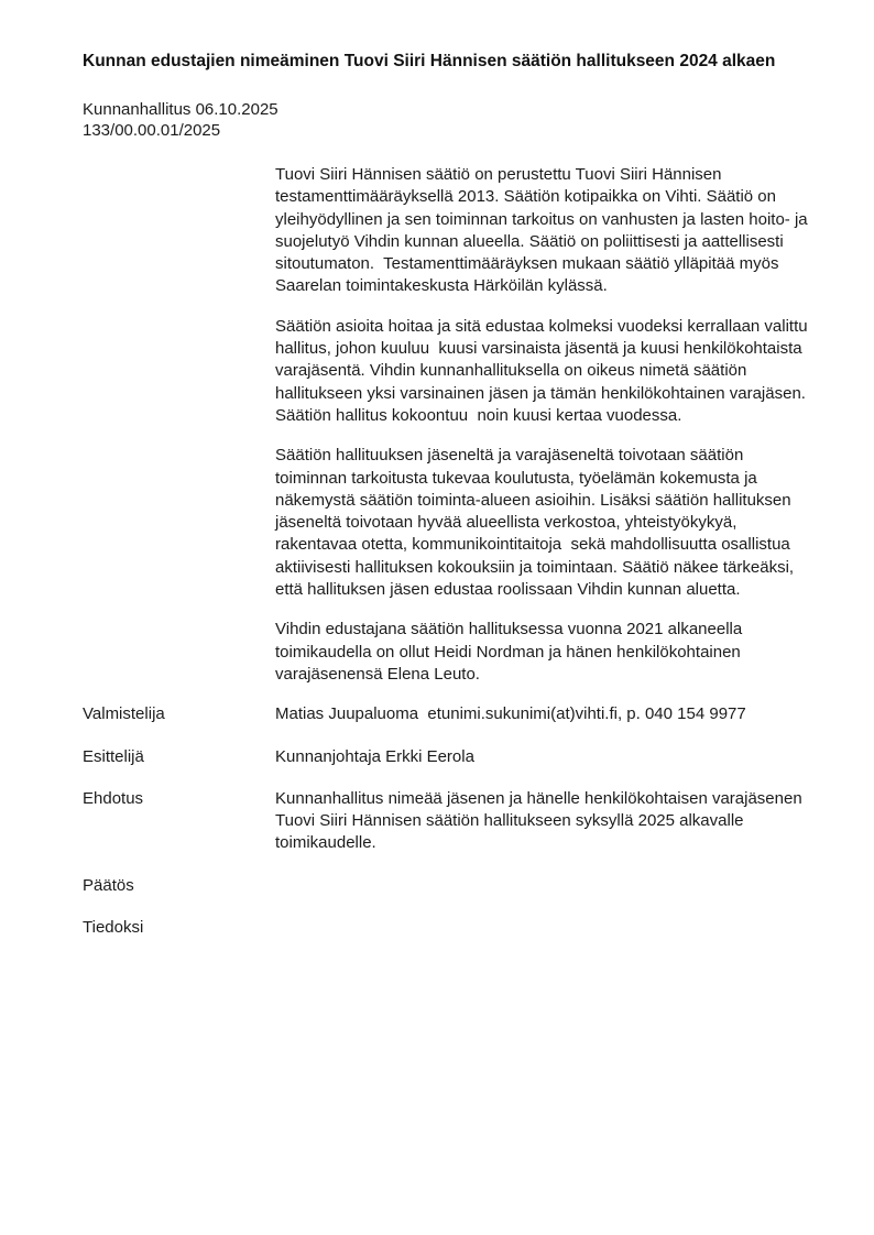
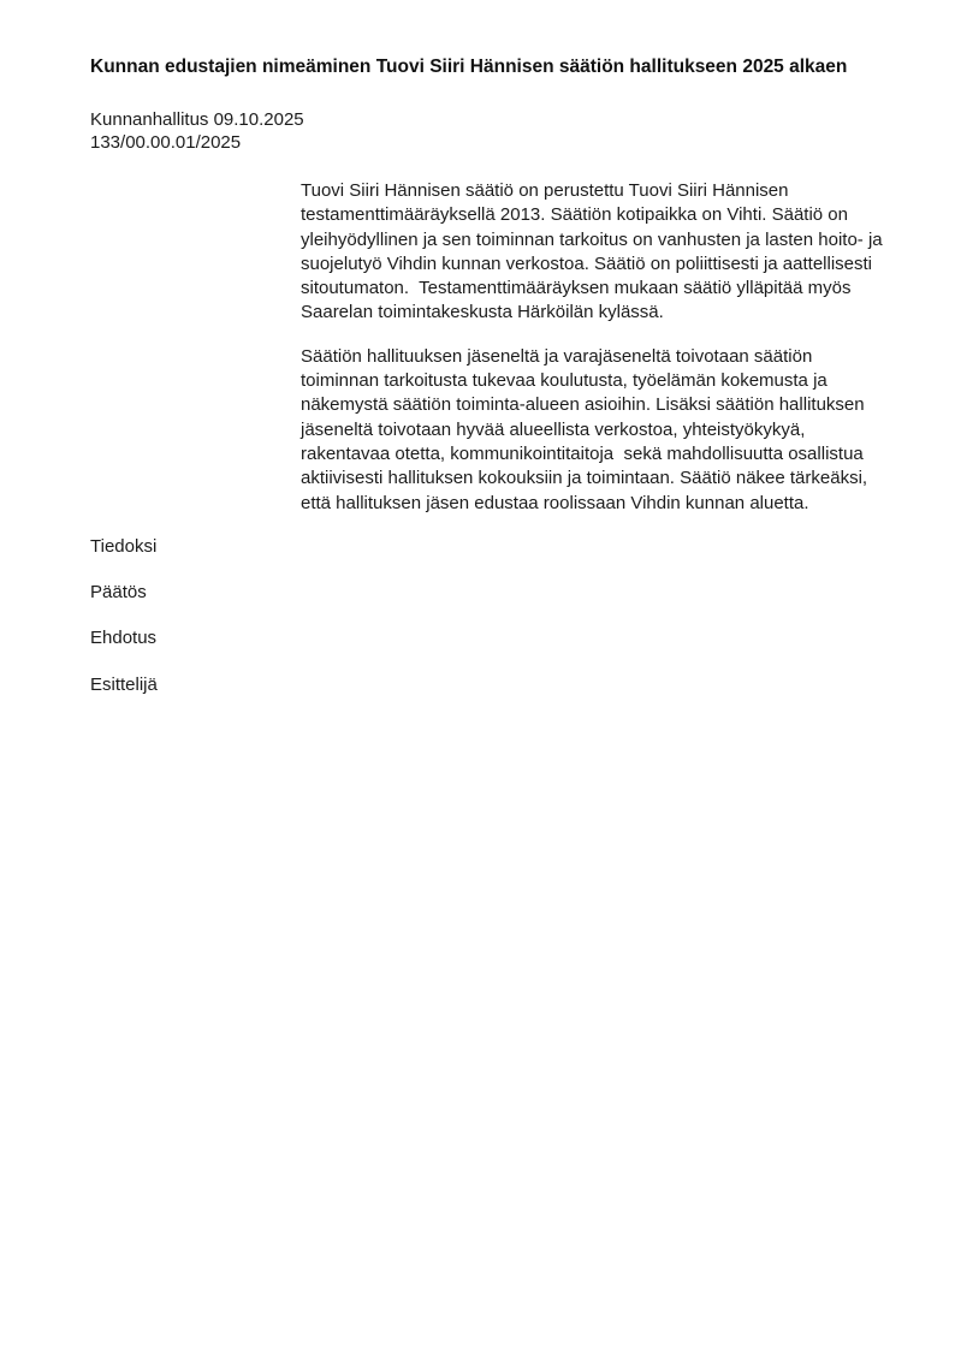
- Kunnan edustajien nimeäminen Tuovi Siiri Hännisen säätiön hallitukseen 2024 alkaen
+ Kunnan edustajien nimeäminen Tuovi Siiri Hännisen säätiön hallitukseen 2025 alkaen
- Kunnanhallitus 06.10.2025
+ Kunnanhallitus 09.10.2025
  133/00.00.01/2025
- Tuovi Siiri Hännisen säätiö on perustettu Tuovi Siiri Hännisen testamenttimääräyksellä 2013. Säätiön kotipaikka on Vihti. Säätiö on yleihyödyllinen ja sen toiminnan tarkoitus on vanhusten ja lasten hoito- ja suojelutyö Vihdin kunnan alueella. Säätiö on poliittisesti ja aattellisesti sitoutumaton. Testamenttimääräyksen mukaan säätiö ylläpitää myös Saarelan toimintakeskusta Härköilän kylässä.
+ Tuovi Siiri Hännisen säätiö on perustettu Tuovi Siiri Hännisen testamenttimääräyksellä 2013. Säätiön kotipaikka on Vihti. Säätiö on yleihyödyllinen ja sen toiminnan tarkoitus on vanhusten ja lasten hoito- ja suojelutyö Vihdin kunnan verkostoa. Säätiö on poliittisesti ja aattellisesti sitoutumaton. Testamenttimääräyksen mukaan säätiö ylläpitää myös Saarelan toimintakeskusta Härköilän kylässä.
- Säätiön asioita hoitaa ja sitä edustaa kolmeksi vuodeksi kerrallaan valittu hallitus, johon kuuluu kuusi varsinaista jäsentä ja kuusi henkilökohtaista varajäsentä. Vihdin kunnanhallituksella on oikeus nimetä säätiön hallitukseen yksi varsinainen jäsen ja tämän henkilökohtainen varajäsen. Säätiön hallitus kokoontuu noin kuusi kertaa vuodessa.
  Säätiön hallituuksen jäseneltä ja varajäseneltä toivotaan säätiön toiminnan tarkoitusta tukevaa koulutusta, työelämän kokemusta ja näkemystä säätiön toiminta-alueen asioihin. Lisäksi säätiön hallituksen jäseneltä toivotaan hyvää alueellista verkostoa, yhteistyökykyä, rakentavaa otetta, kommunikointitaitoja sekä mahdollisuutta osallistua aktiivisesti hallituksen kokouksiin ja toimintaan. Säätiö näkee tärkeäksi, että hallituksen jäsen edustaa roolissaan Vihdin kunnan aluetta.
- Vihdin edustajana säätiön hallituksessa vuonna 2021 alkaneella toimikaudella on ollut Heidi Nordman ja hänen henkilökohtainen varajäsenensä Elena Leuto.
- Valmistelija
- Matias Juupaluoma etunimi.sukunimi(at)vihti.fi, p. 040 154 9977
- Esittelijä
+ Tiedoksi
- Kunnanjohtaja Erkki Eerola
- Ehdotus
+ Päätös
- Kunnanhallitus nimeää jäsenen ja hänelle henkilökohtaisen varajäsenen Tuovi Siiri Hännisen säätiön hallitukseen syksyllä 2025 alkavalle toimikaudelle.
- Päätös
+ Ehdotus
- Tiedoksi
+ Esittelijä
